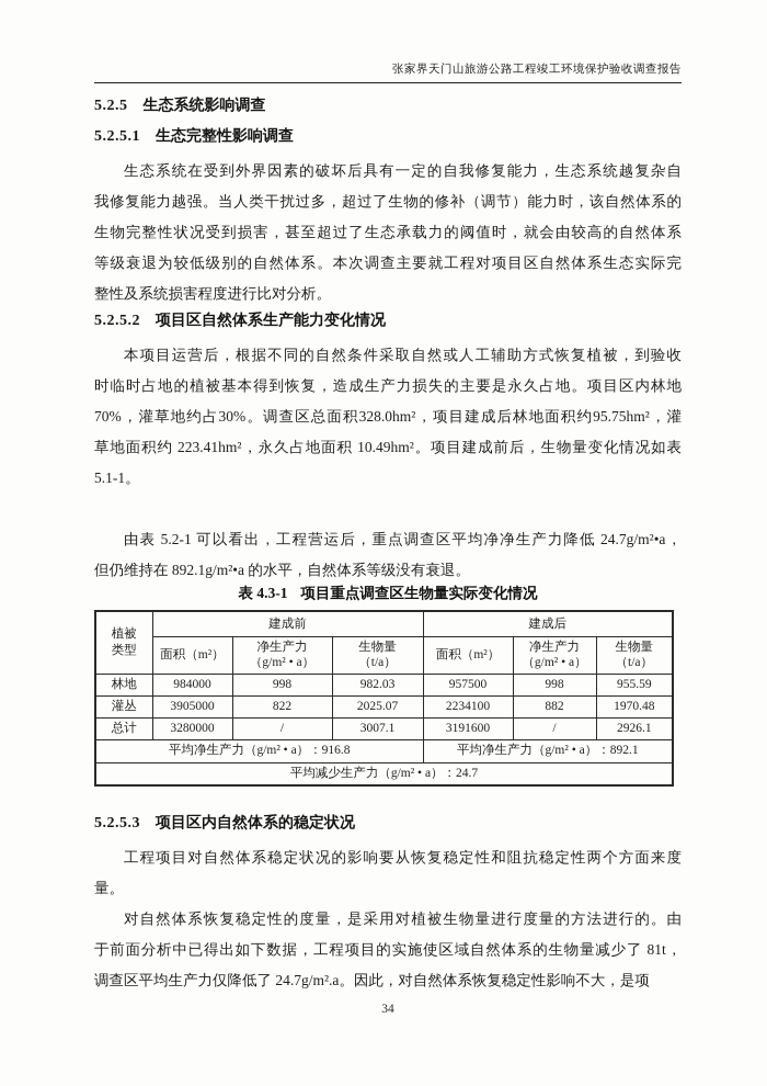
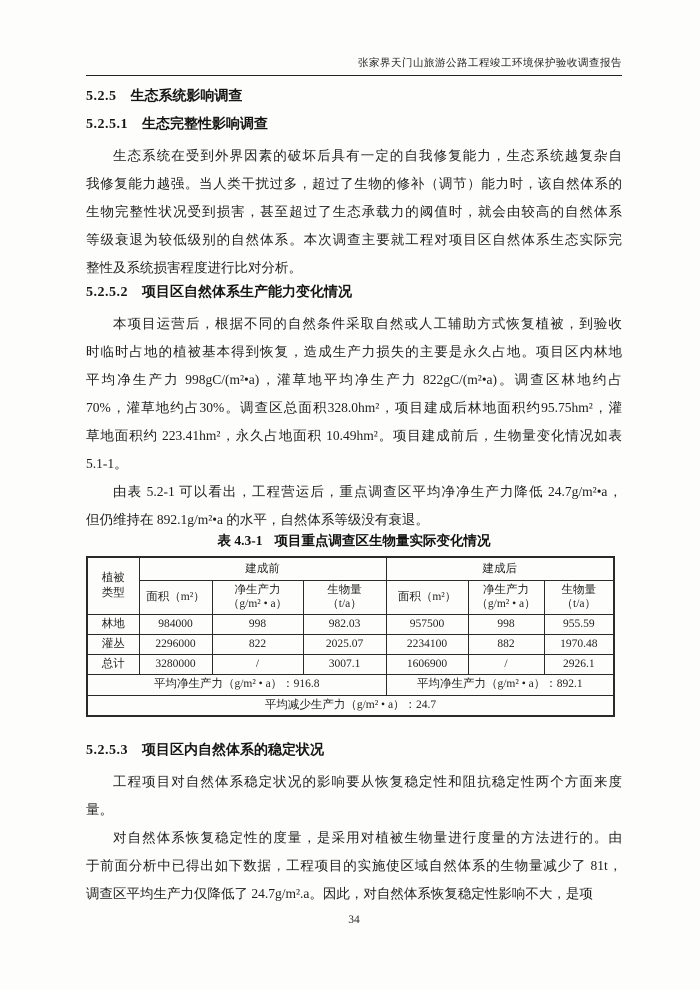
  张家界天门山旅游公路工程竣工环境保护验收调查报告
  5.2.5 生态系统影响调查
  5.2.5.1 生态完整性影响调查
  生态系统在受到外界因素的破坏后具有一定的自我修复能力，生态系统越复杂自
  我修复能力越强。当人类干扰过多，超过了生物的修补（调节）能力时，该自然体系的
  生物完整性状况受到损害，甚至超过了生态承载力的阈值时，就会由较高的自然体系
  等级衰退为较低级别的自然体系。本次调查主要就工程对项目区自然体系生态实际完
  整性及系统损害程度进行比对分析。
  5.2.5.2 项目区自然体系生产能力变化情况
  本项目运营后，根据不同的自然条件采取自然或人工辅助方式恢复植被，到验收
  时临时占地的植被基本得到恢复，造成生产力损失的主要是永久占地。项目区内林地
+ 平均净生产力 998gC/(m²•a)，灌草地平均净生产力 822gC/(m²•a)。调查区林地约占
  70%，灌草地约占30%。调查区总面积328.0hm²，项目建成后林地面积约95.75hm²，灌
  草地面积约 223.41hm²，永久占地面积 10.49hm²。项目建成前后，生物量变化情况如表
  5.1-1。
  由表 5.2-1 可以看出，工程营运后，重点调查区平均净净生产力降低 24.7g/m²•a，
  但仍维持在 892.1g/m²•a 的水平，自然体系等级没有衰退。
  表 4.3-1 项目重点调查区生物量实际变化情况
  植被 类型	建成前	建成后
  面积（m²）	净生产力 （g/m² • a）	生物量 （t/a）	面积（m²）	净生产力 （g/m² • a）	生物量 （t/a）
  林地	984000	998	982.03	957500	998	955.59
- 灌丛	3905000	822	2025.07	2234100	882	1970.48
+ 灌丛	2296000	822	2025.07	2234100	882	1970.48
- 总计	3280000	/	3007.1	3191600	/	2926.1
+ 总计	3280000	/	3007.1	1606900	/	2926.1
  平均净生产力（g/m² • a）：916.8	平均净生产力（g/m² • a）：892.1
  平均减少生产力（g/m² • a）：24.7
  5.2.5.3 项目区内自然体系的稳定状况
  工程项目对自然体系稳定状况的影响要从恢复稳定性和阻抗稳定性两个方面来度
  量。
  对自然体系恢复稳定性的度量，是采用对植被生物量进行度量的方法进行的。由
  于前面分析中已得出如下数据，工程项目的实施使区域自然体系的生物量减少了 81t，
  调查区平均生产力仅降低了 24.7g/m².a。因此，对自然体系恢复稳定性影响不大，是项
  34
